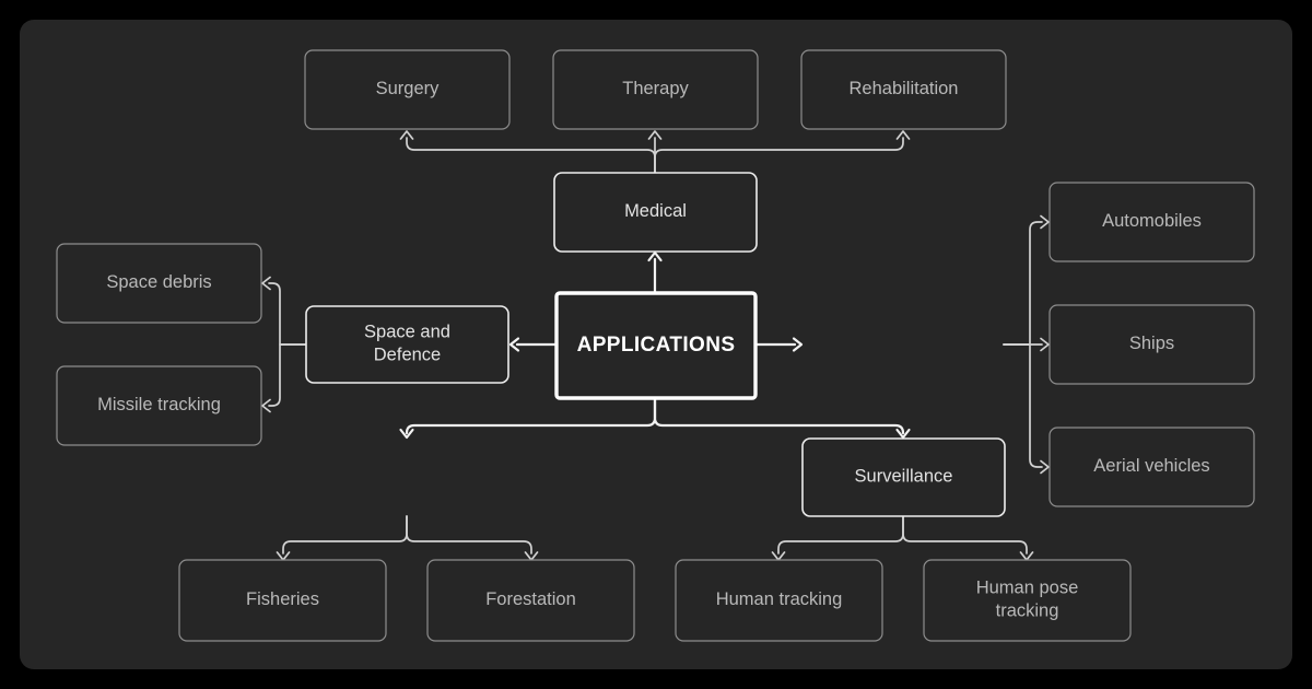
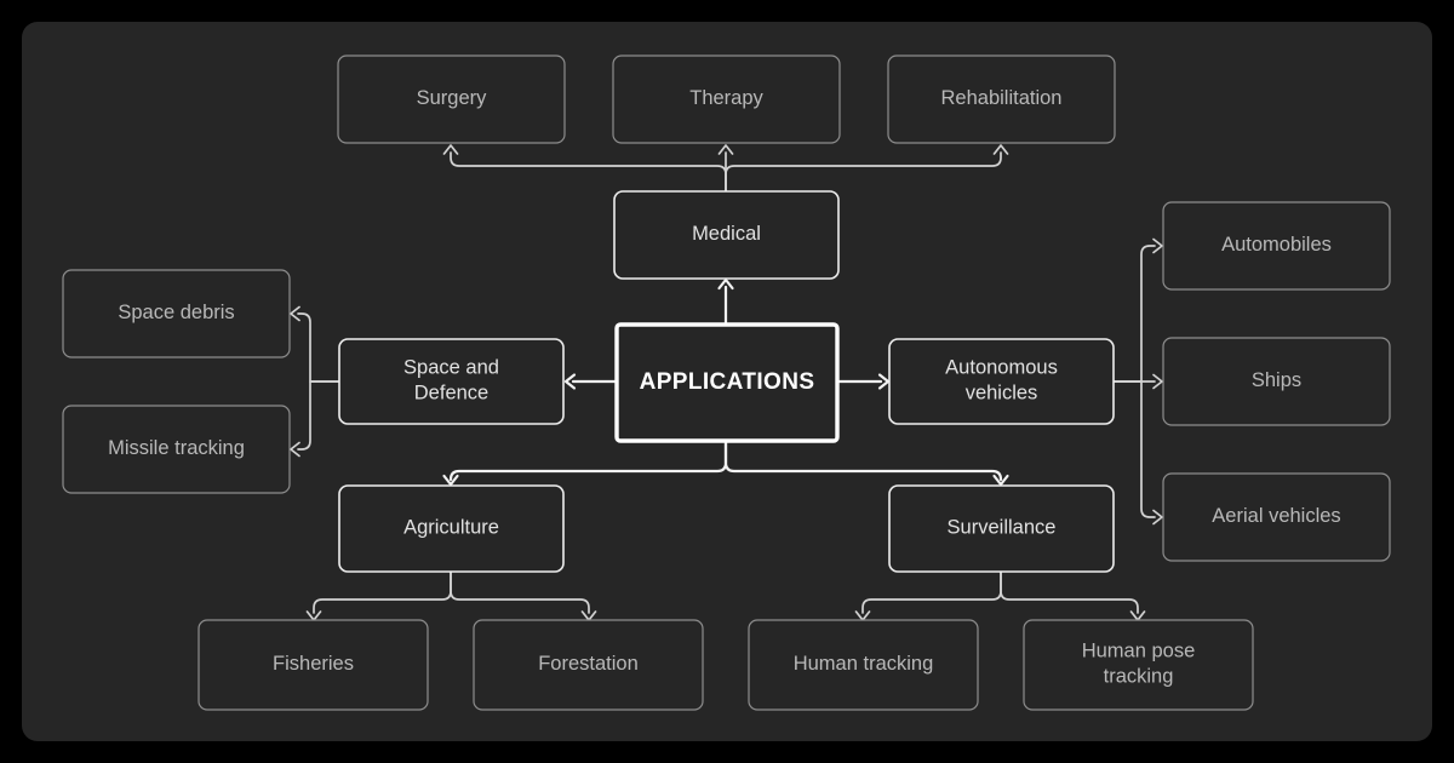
  APPLICATIONS
  Medical
  Space and Defence
+ Autonomous vehicles
+ Agriculture
  Surveillance
  Surgery
  Therapy
  Rehabilitation
  Space debris
  Missile tracking
  Automobiles
  Ships
  Aerial vehicles
  Fisheries
  Forestation
  Human tracking
  Human pose tracking
